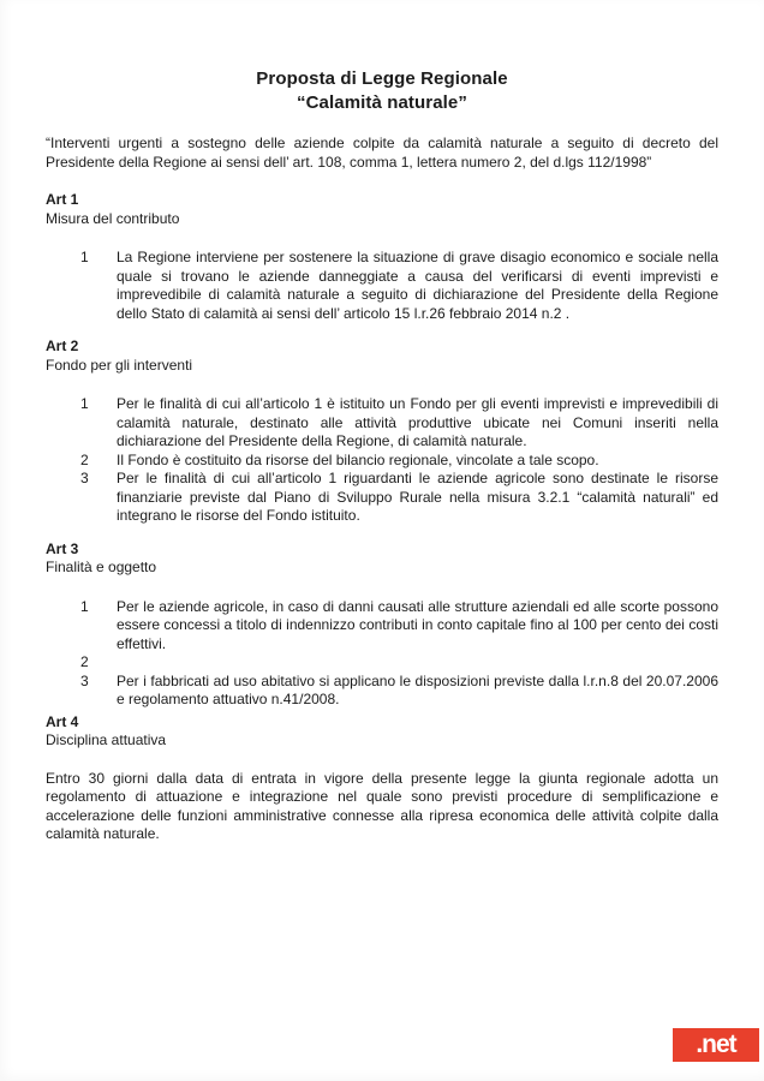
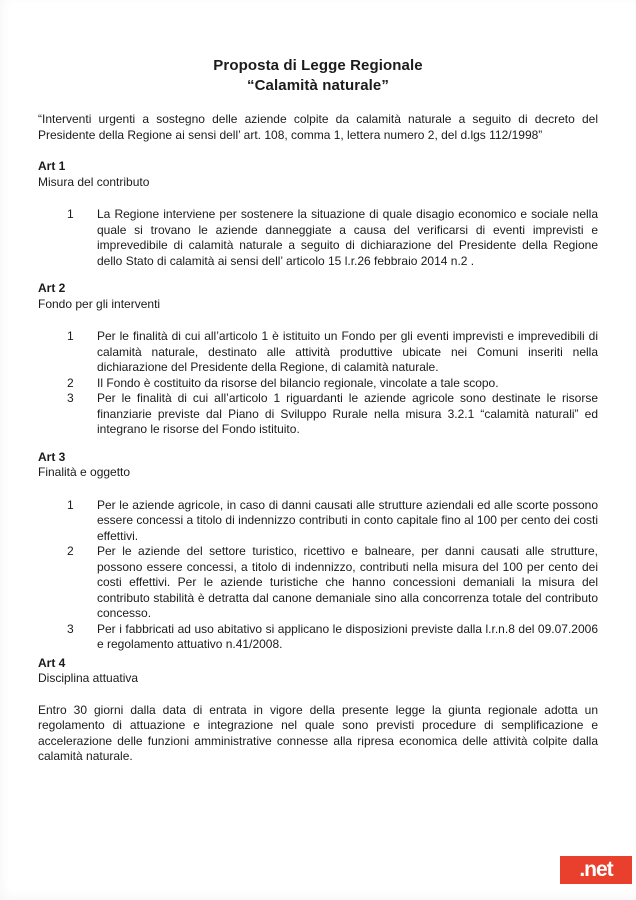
  Proposta di Legge Regionale
  “Calamità naturale”
  “Interventi urgenti a sostegno delle aziende colpite da calamità naturale a seguito di decreto del Presidente della Regione ai sensi dell’ art. 108, comma 1, lettera numero 2, del d.lgs 112/1998”
  Art 1
  Misura del contributo
  1
- La Regione interviene per sostenere la situazione di grave disagio economico e sociale nella quale si trovano le aziende danneggiate a causa del verificarsi di eventi imprevisti e imprevedibile di calamità naturale a seguito di dichiarazione del Presidente della Regione dello Stato di calamità ai sensi dell’ articolo 15 l.r.26 febbraio 2014 n.2 .
+ La Regione interviene per sostenere la situazione di quale disagio economico e sociale nella quale si trovano le aziende danneggiate a causa del verificarsi di eventi imprevisti e imprevedibile di calamità naturale a seguito di dichiarazione del Presidente della Regione dello Stato di calamità ai sensi dell’ articolo 15 l.r.26 febbraio 2014 n.2 .
  Art 2
  Fondo per gli interventi
  1
  Per le finalità di cui all’articolo 1 è istituito un Fondo per gli eventi imprevisti e imprevedibili di calamità naturale, destinato alle attività produttive ubicate nei Comuni inseriti nella dichiarazione del Presidente della Regione, di calamità naturale.
  2
  Il Fondo è costituito da risorse del bilancio regionale, vincolate a tale scopo.
  3
  Per le finalità di cui all’articolo 1 riguardanti le aziende agricole sono destinate le risorse finanziarie previste dal Piano di Sviluppo Rurale nella misura 3.2.1 “calamità naturali” ed integrano le risorse del Fondo istituito.
  Art 3
  Finalità e oggetto
  1
  Per le aziende agricole, in caso di danni causati alle strutture aziendali ed alle scorte possono essere concessi a titolo di indennizzo contributi in conto capitale fino al 100 per cento dei costi effettivi.
  2
+ Per le aziende del settore turistico, ricettivo e balneare, per danni causati alle strutture, possono essere concessi, a titolo di indennizzo, contributi nella misura del 100 per cento dei costi effettivi. Per le aziende turistiche che hanno concessioni demaniali la misura del contributo stabilità è detratta dal canone demaniale sino alla concorrenza totale del contributo concesso.
  3
- Per i fabbricati ad uso abitativo si applicano le disposizioni previste dalla l.r.n.8 del 20.07.2006 e regolamento attuativo n.41/2008.
+ Per i fabbricati ad uso abitativo si applicano le disposizioni previste dalla l.r.n.8 del 09.07.2006 e regolamento attuativo n.41/2008.
  Art 4
  Disciplina attuativa
  Entro 30 giorni dalla data di entrata in vigore della presente legge la giunta regionale adotta un regolamento di attuazione e integrazione nel quale sono previsti procedure di semplificazione e accelerazione delle funzioni amministrative connesse alla ripresa economica delle attività colpite dalla calamità naturale.
  .net
